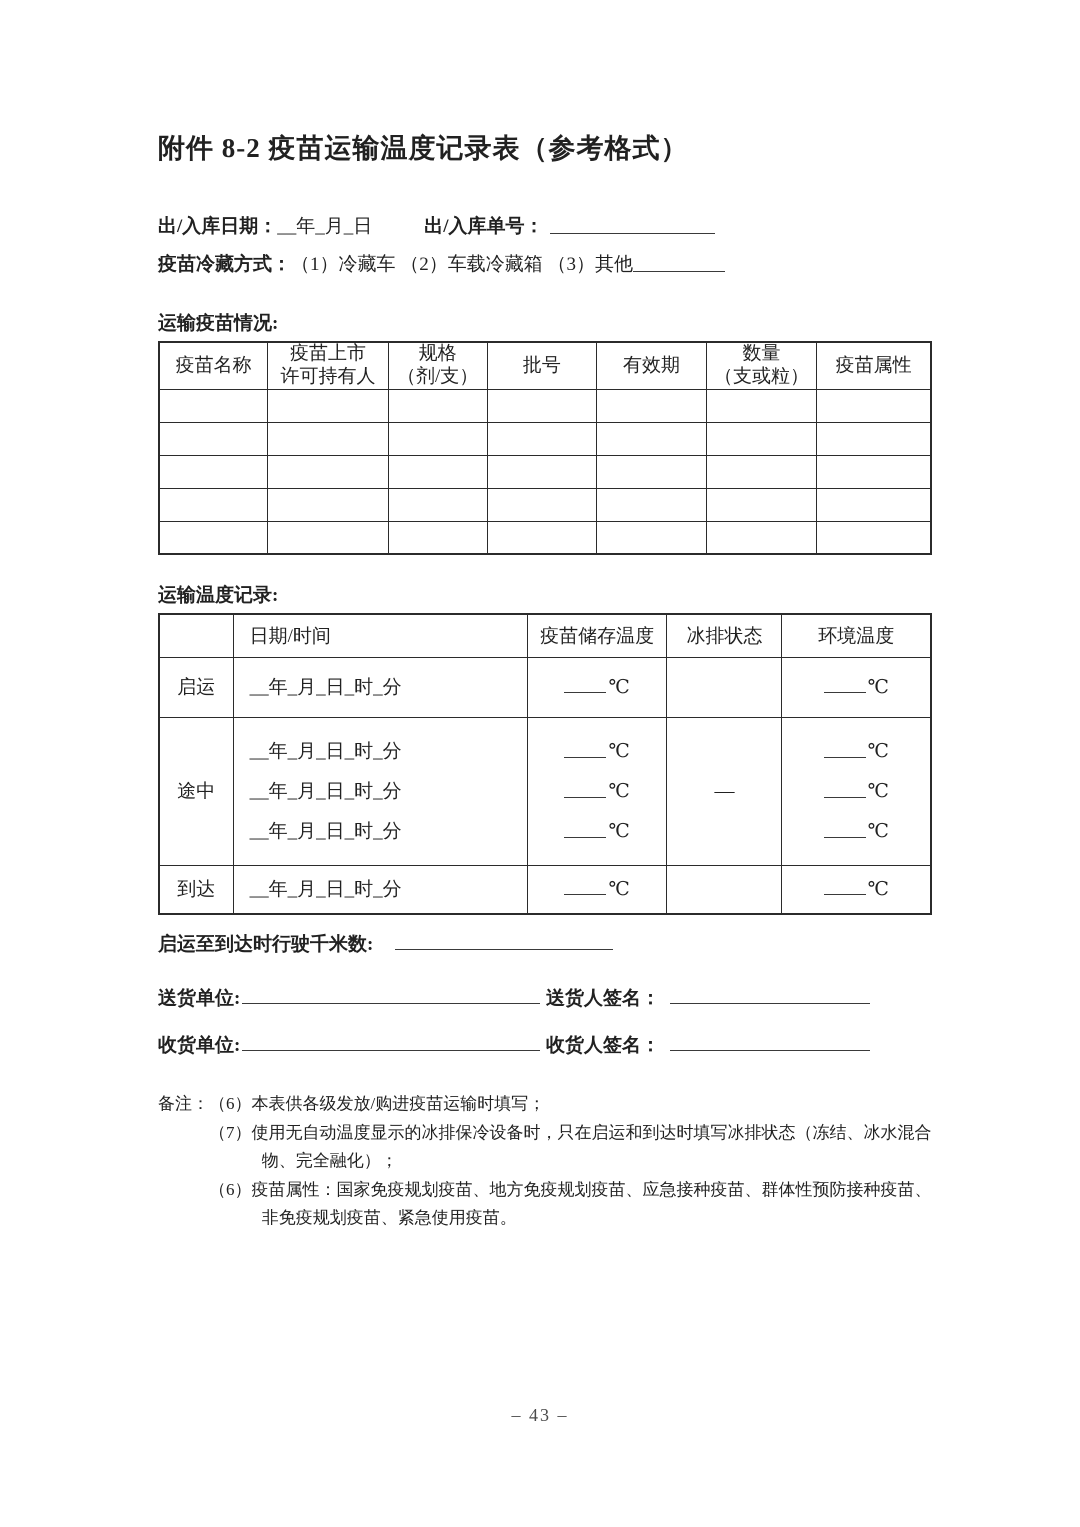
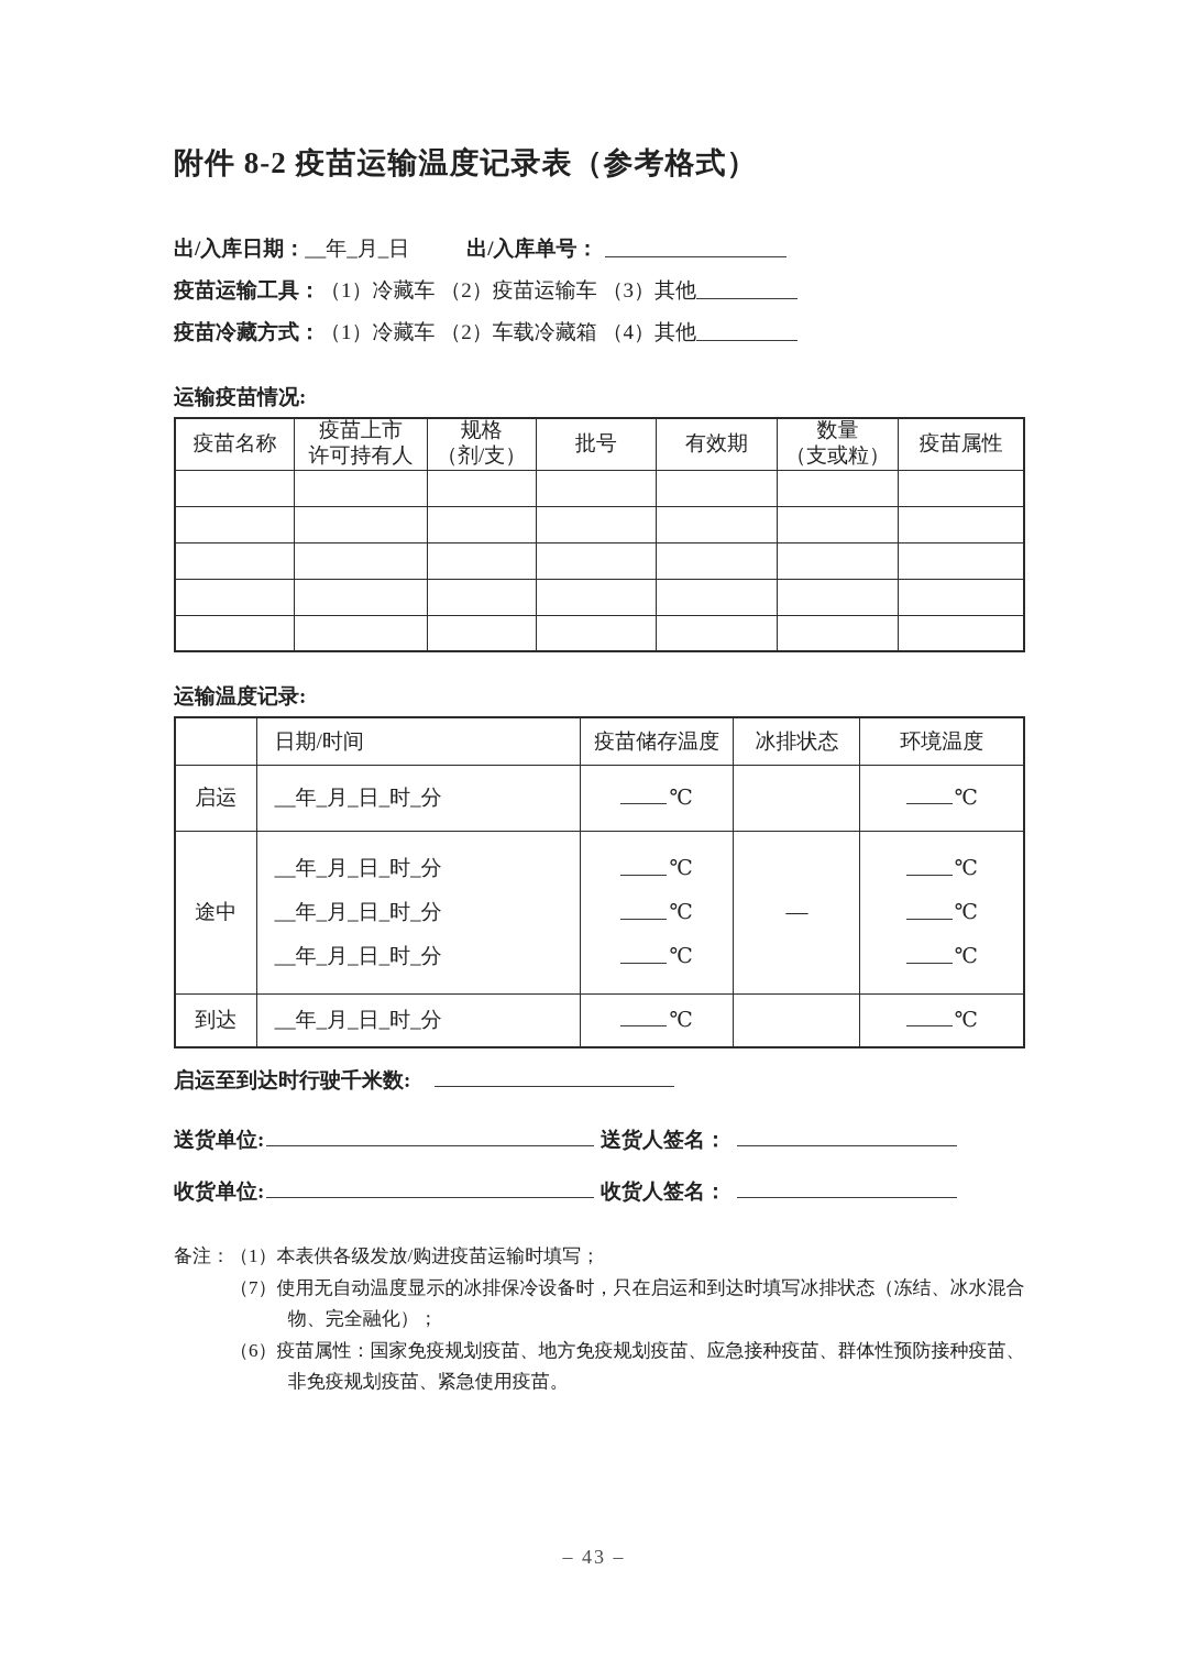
  附件 8-2 疫苗运输温度记录表（参考格式）
  出/入库日期：
  __年_月_日
  出/入库单号：
+ 疫苗运输工具：
+ （1）冷藏车 （2）疫苗运输车 （3）其他
  疫苗冷藏方式：
- （1）冷藏车 （2）车载冷藏箱 （3）其他
+ （1）冷藏车 （2）车载冷藏箱 （4）其他
  运输疫苗情况:
  疫苗名称	疫苗上市 许可持有人	规格 （剂/支）	批号	有效期	数量 （支或粒）	疫苗属性
  运输温度记录:
  	日期/时间	疫苗储存温度	冰排状态	环境温度
  启运	__年_月_日_时_分	℃		℃
  途中	__年_月_日_时_分 __年_月_日_时_分 __年_月_日_时_分	℃ ℃ ℃	—	℃ ℃ ℃
  到达	__年_月_日_时_分	℃		℃
  启运至到达时行驶千米数:
  送货单位:
  送货人签名：
  收货单位:
  收货人签名：
  备注：
- （6）本表供各级发放/购进疫苗运输时填写；
+ （1）本表供各级发放/购进疫苗运输时填写；
  （7）使用无自动温度显示的冰排保冷设备时，只在启运和到达时填写冰排状态（冻结、冰水混合物、完全融化）；
  （6）疫苗属性：国家免疫规划疫苗、地方免疫规划疫苗、应急接种疫苗、群体性预防接种疫苗、非免疫规划疫苗、紧急使用疫苗。
  – 43 –
